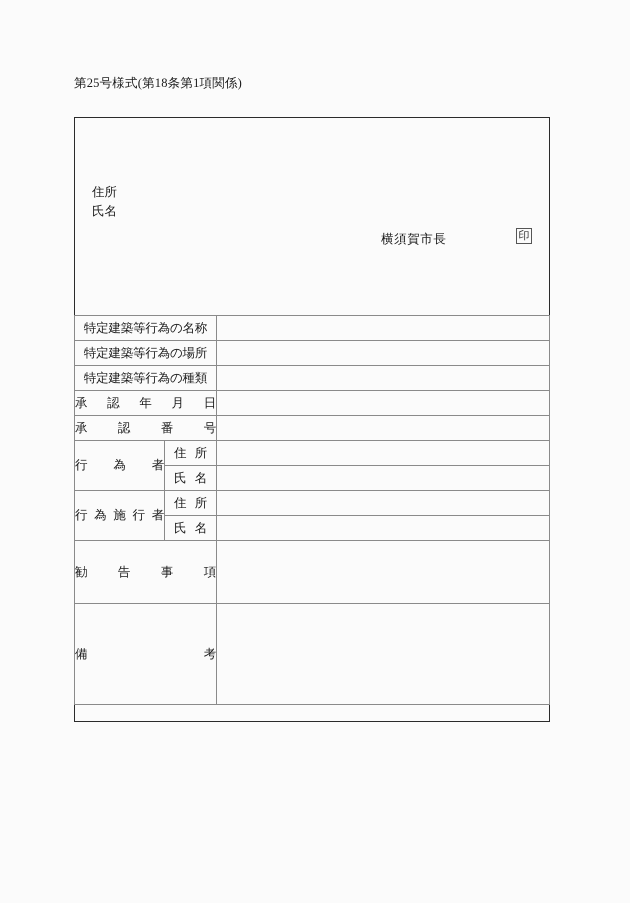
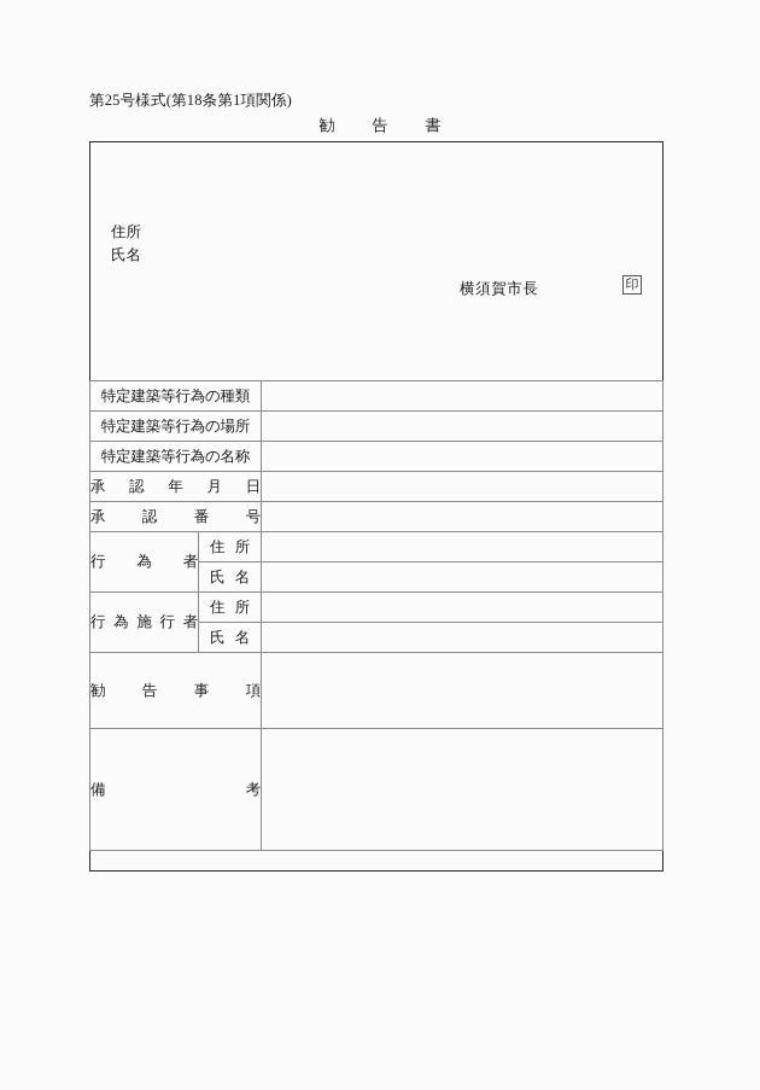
  第25号様式(第18条第1項関係)
+ 勧 告 書
  住所
  氏名
  横須賀市長
  印
- 特定建築等行為の名称
+ 特定建築等行為の種類
  特定建築等行為の場所
- 特定建築等行為の種類
+ 特定建築等行為の名称
  承 認 年 月 日
  承 認 番 号
  行 為 者	住 所
  氏 名
  行 為 施 行 者	住 所
  氏 名
  勧 告 事 項
  備 考
